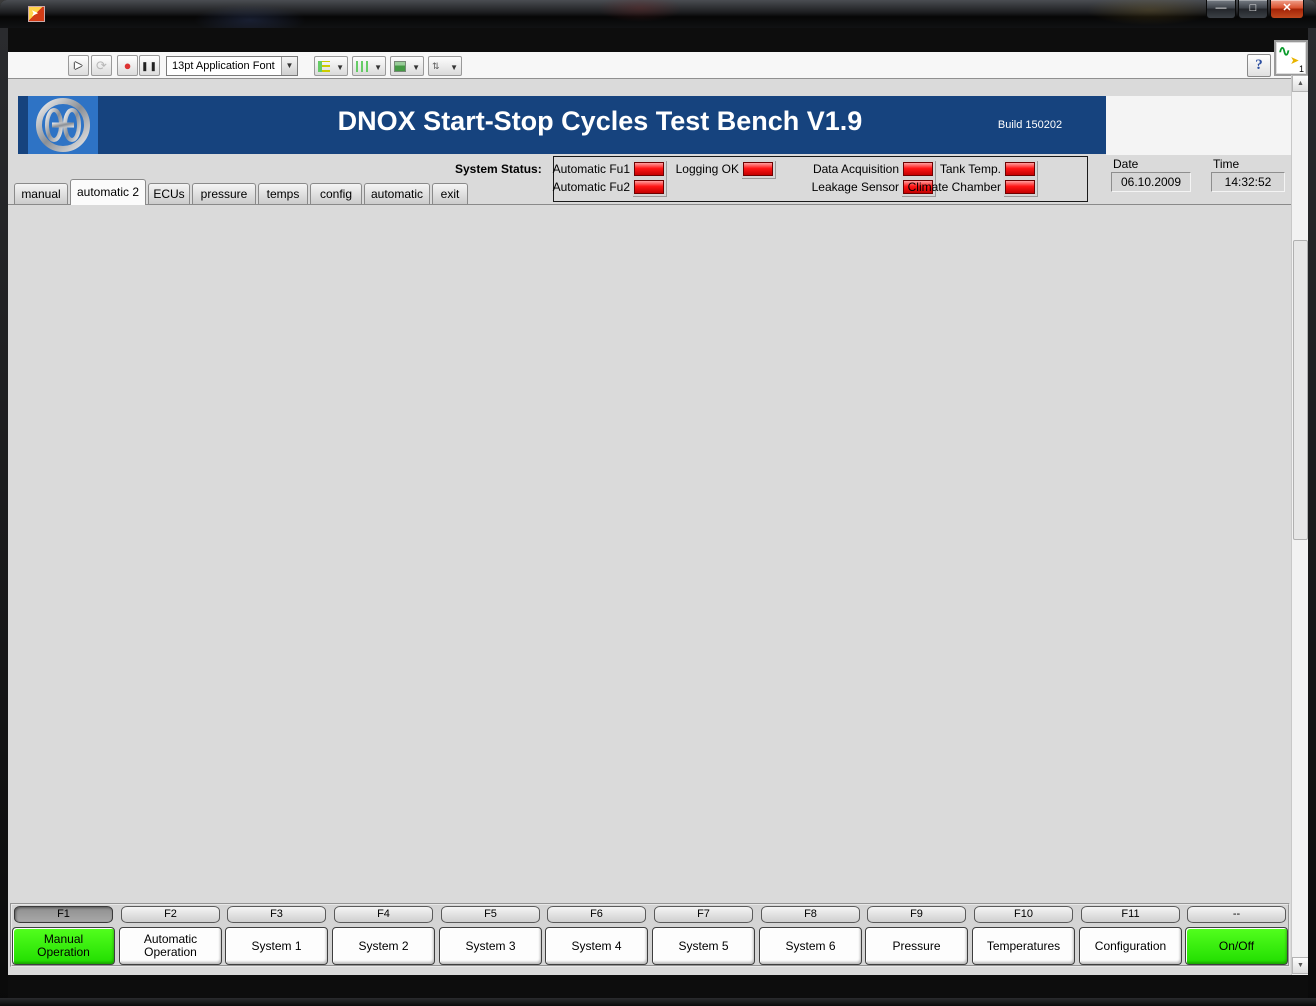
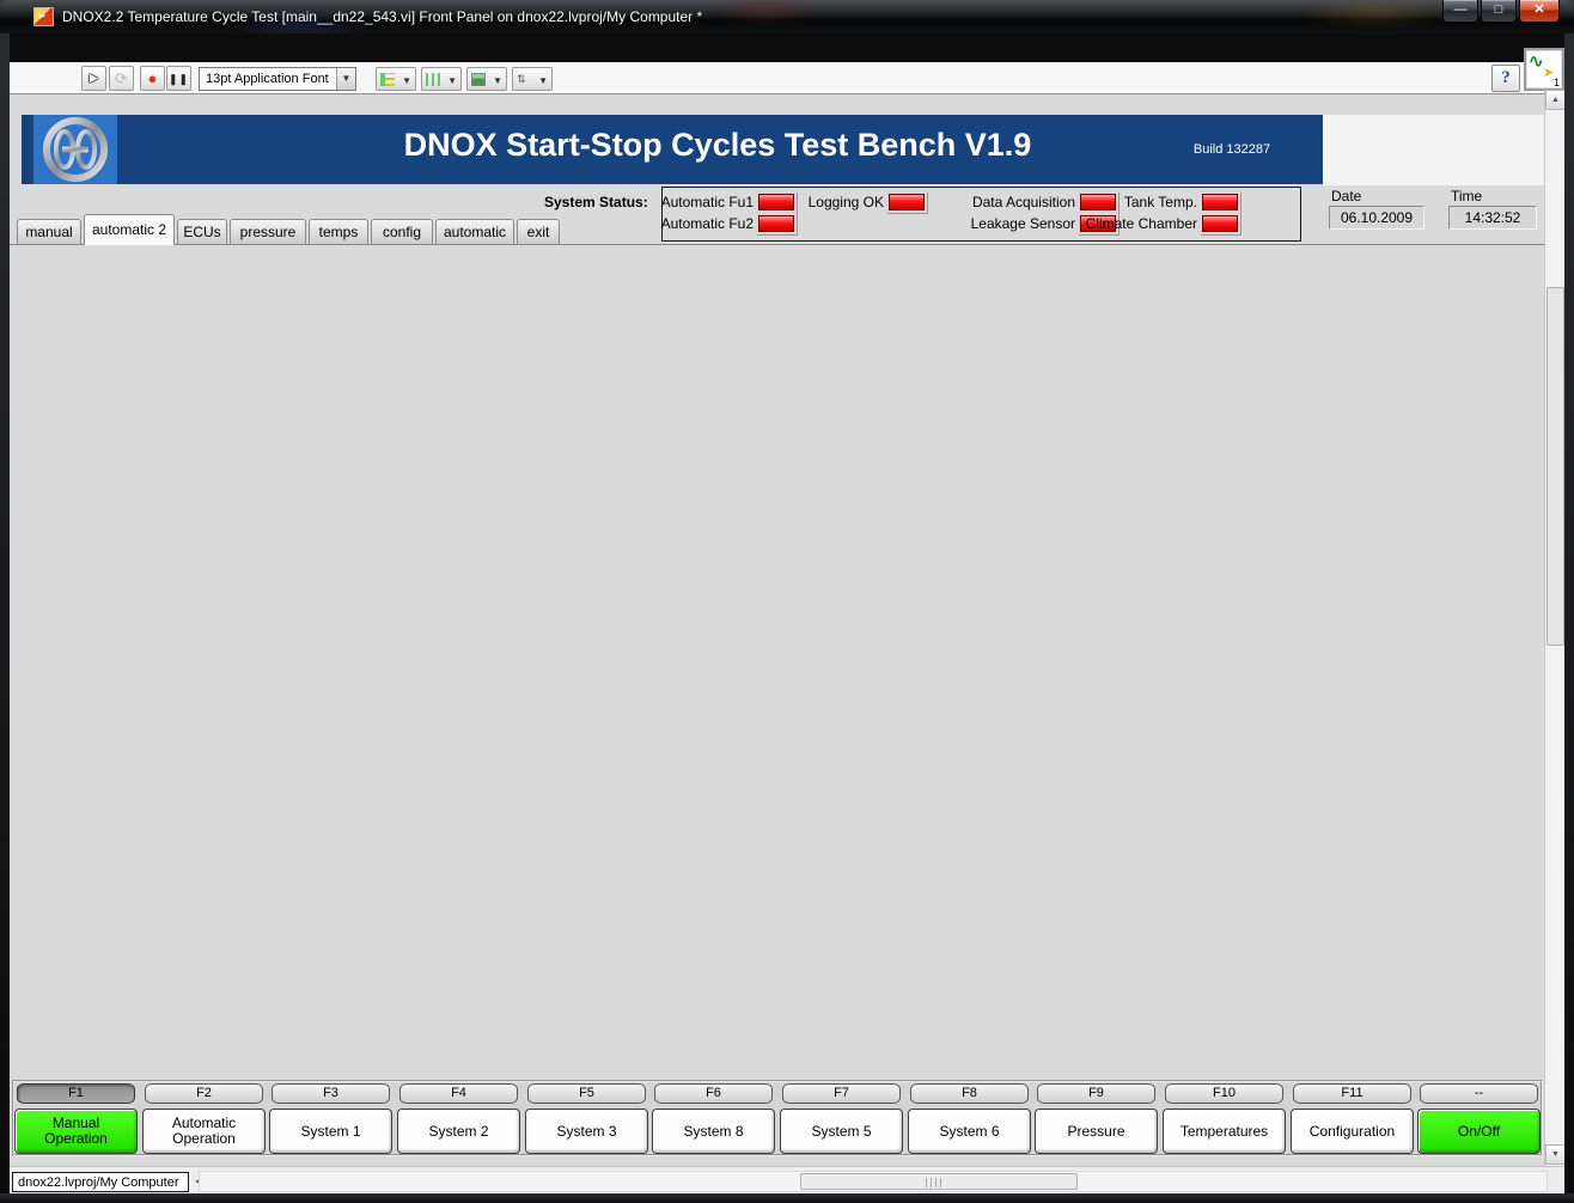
+ DNOX2.2 Temperature Cycle Test [main__dn22_543.vi] Front Panel on dnox22.lvproj/My Computer *
  —
  □
  ✕
  ►
  ⟳
  ●
  ❚❚
  13pt Application Font
  ▼
  ▼
  ▼
  ▼
  ⇅
  ▼
  ?
  ∿
  ➤
  1
  DNOX Start-Stop Cycles Test Bench V1.9
- Build 150202
+ Build 132287
  System Status:
  Date
  06.10.2009
  Time
  14:32:52
  F1
  Manual Operation
  F2
  Automatic Operation
  F3
  System 1
  F4
  System 2
  F5
  System 3
  F6
- System 4
+ System 8
  F7
  System 5
  F8
  System 6
  F9
  Pressure
  F10
  Temperatures
  F11
  Configuration
  --
  On/Off
+ dnox22.lvproj/My Computer
  Automatic Fu1
  Automatic Fu2
  Logging OK
  Data Acquisition
  Leakage Sensor
  Tank Temp.
  Climate Chamber
  manual
  automatic 2
  ECUs
  pressure
  temps
  config
  automatic
  exit
